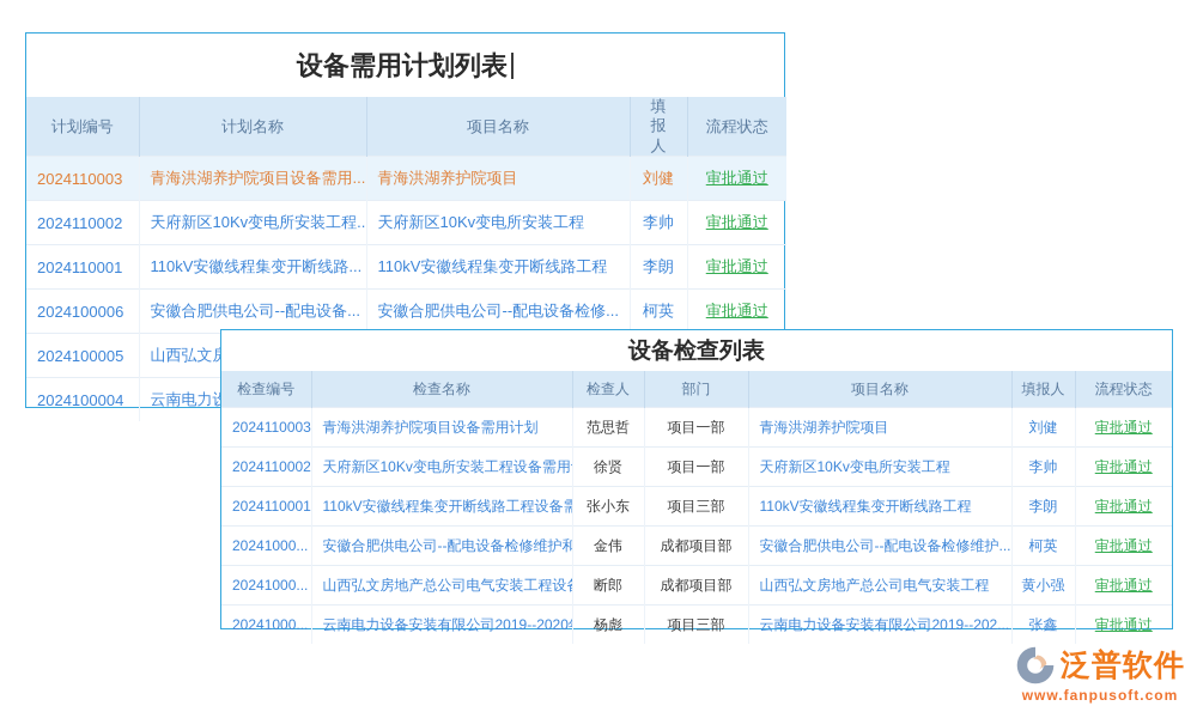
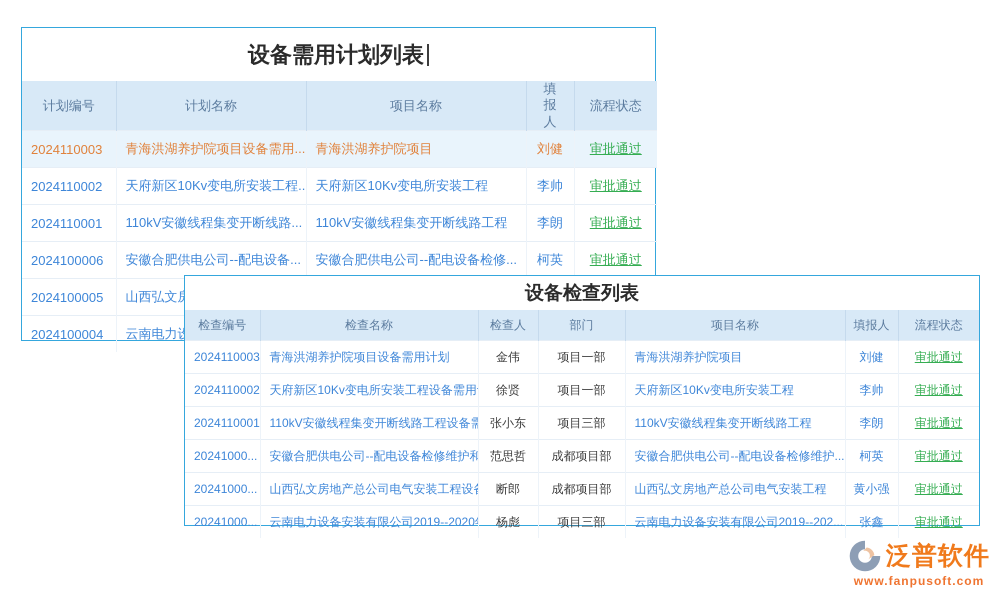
  设备需用计划列表
  计划编号	计划名称	项目名称	填报人	流程状态
  2024110003	青海洪湖养护院项目设备需用...	青海洪湖养护院项目	刘健	审批通过
  2024110002	天府新区10Kv变电所安装工程..	天府新区10Kv变电所安装工程	李帅	审批通过
  2024110001	110kV安徽线程集变开断线路...	110kV安徽线程集变开断线路工程	李朗	审批通过
  2024100006	安徽合肥供电公司--配电设备...	安徽合肥供电公司--配电设备检修...	柯英	审批通过
  2024100005	山西弘文
  2024100004	云南电力
  设备检查列表
  检查编号	检查名称	检查人	部门	项目名称	填报人	流程状态
- 2024110003	青海洪湖养护院项目设备需用计划	范思哲	项目一部	青海洪湖养护院项目	刘健	审批通过
+ 2024110003	青海洪湖养护院项目设备需用计划	金伟	项目一部	青海洪湖养护院项目	刘健	审批通过
  2024110002	天府新区10Kv变电所安装工程设备需用	徐贤	项目一部	天府新区10Kv变电所安装工程	李帅	审批通过
  2024110001	110kV安徽线程集变开断线路工程设备需	张小东	项目三部	110kV安徽线程集变开断线路工程	李朗	审批通过
- 20241000...	安徽合肥供电公司--配电设备检修维护和	金伟	成都项目部	安徽合肥供电公司--配电设备检修维护...	柯英	审批通过
+ 20241000...	安徽合肥供电公司--配电设备检修维护和	范思哲	成都项目部	安徽合肥供电公司--配电设备检修维护...	柯英	审批通过
  20241000...	山西弘文房地产总公司电气安装工程设	断郎	成都项目部	山西弘文房地产总公司电气安装工程	黄小强	审批通过
  20241000...	云南电力设备安装有限公司2019--2020	杨彪	项目三部	云南电力设备安装有限公司2019--202...	张鑫	审批通过
  泛普软件
  www.fanpusoft.com
